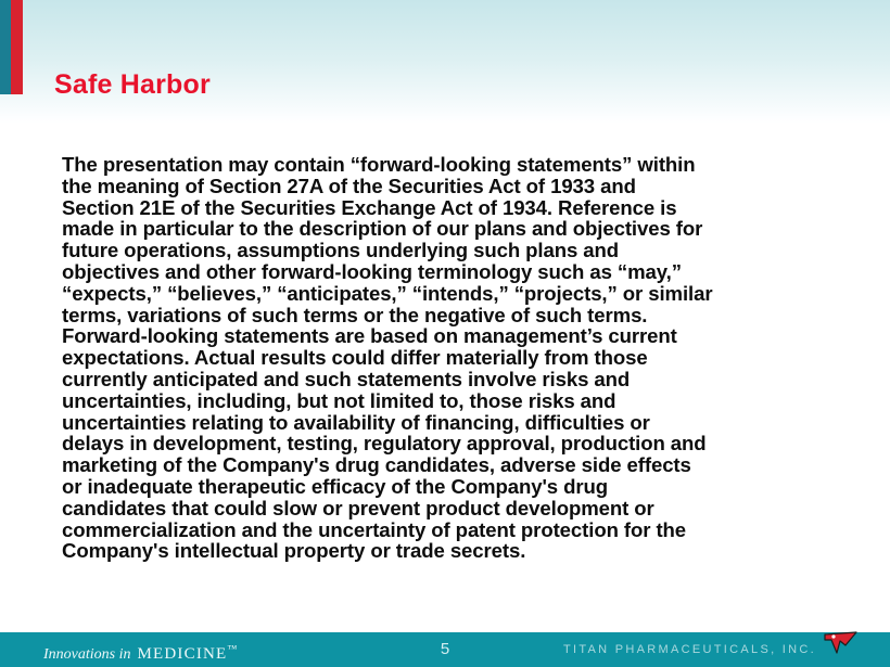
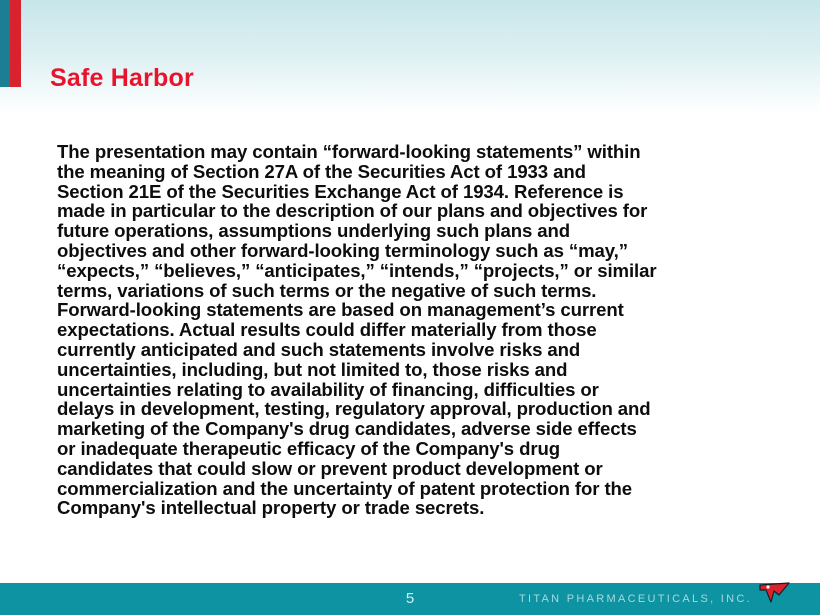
  Safe Harbor
  The presentation may contain “forward-looking statements” within
  the meaning of Section 27A of the Securities Act of 1933 and
  Section 21E of the Securities Exchange Act of 1934. Reference is
  made in particular to the description of our plans and objectives for
  future operations, assumptions underlying such plans and
  objectives and other forward-looking terminology such as “may,”
  “expects,” “believes,” “anticipates,” “intends,” “projects,” or similar
  terms, variations of such terms or the negative of such terms.
  Forward-looking statements are based on management’s current
  expectations. Actual results could differ materially from those
  currently anticipated and such statements involve risks and
  uncertainties, including, but not limited to, those risks and
  uncertainties relating to availability of financing, difficulties or
  delays in development, testing, regulatory approval, production and
  marketing of the Company's drug candidates, adverse side effects
  or inadequate therapeutic efficacy of the Company's drug
  candidates that could slow or prevent product development or
  commercialization and the uncertainty of patent protection for the
  Company's intellectual property or trade secrets.
- Innovations in MEDICINE™
  5
  TITAN PHARMACEUTICALS, INC.
